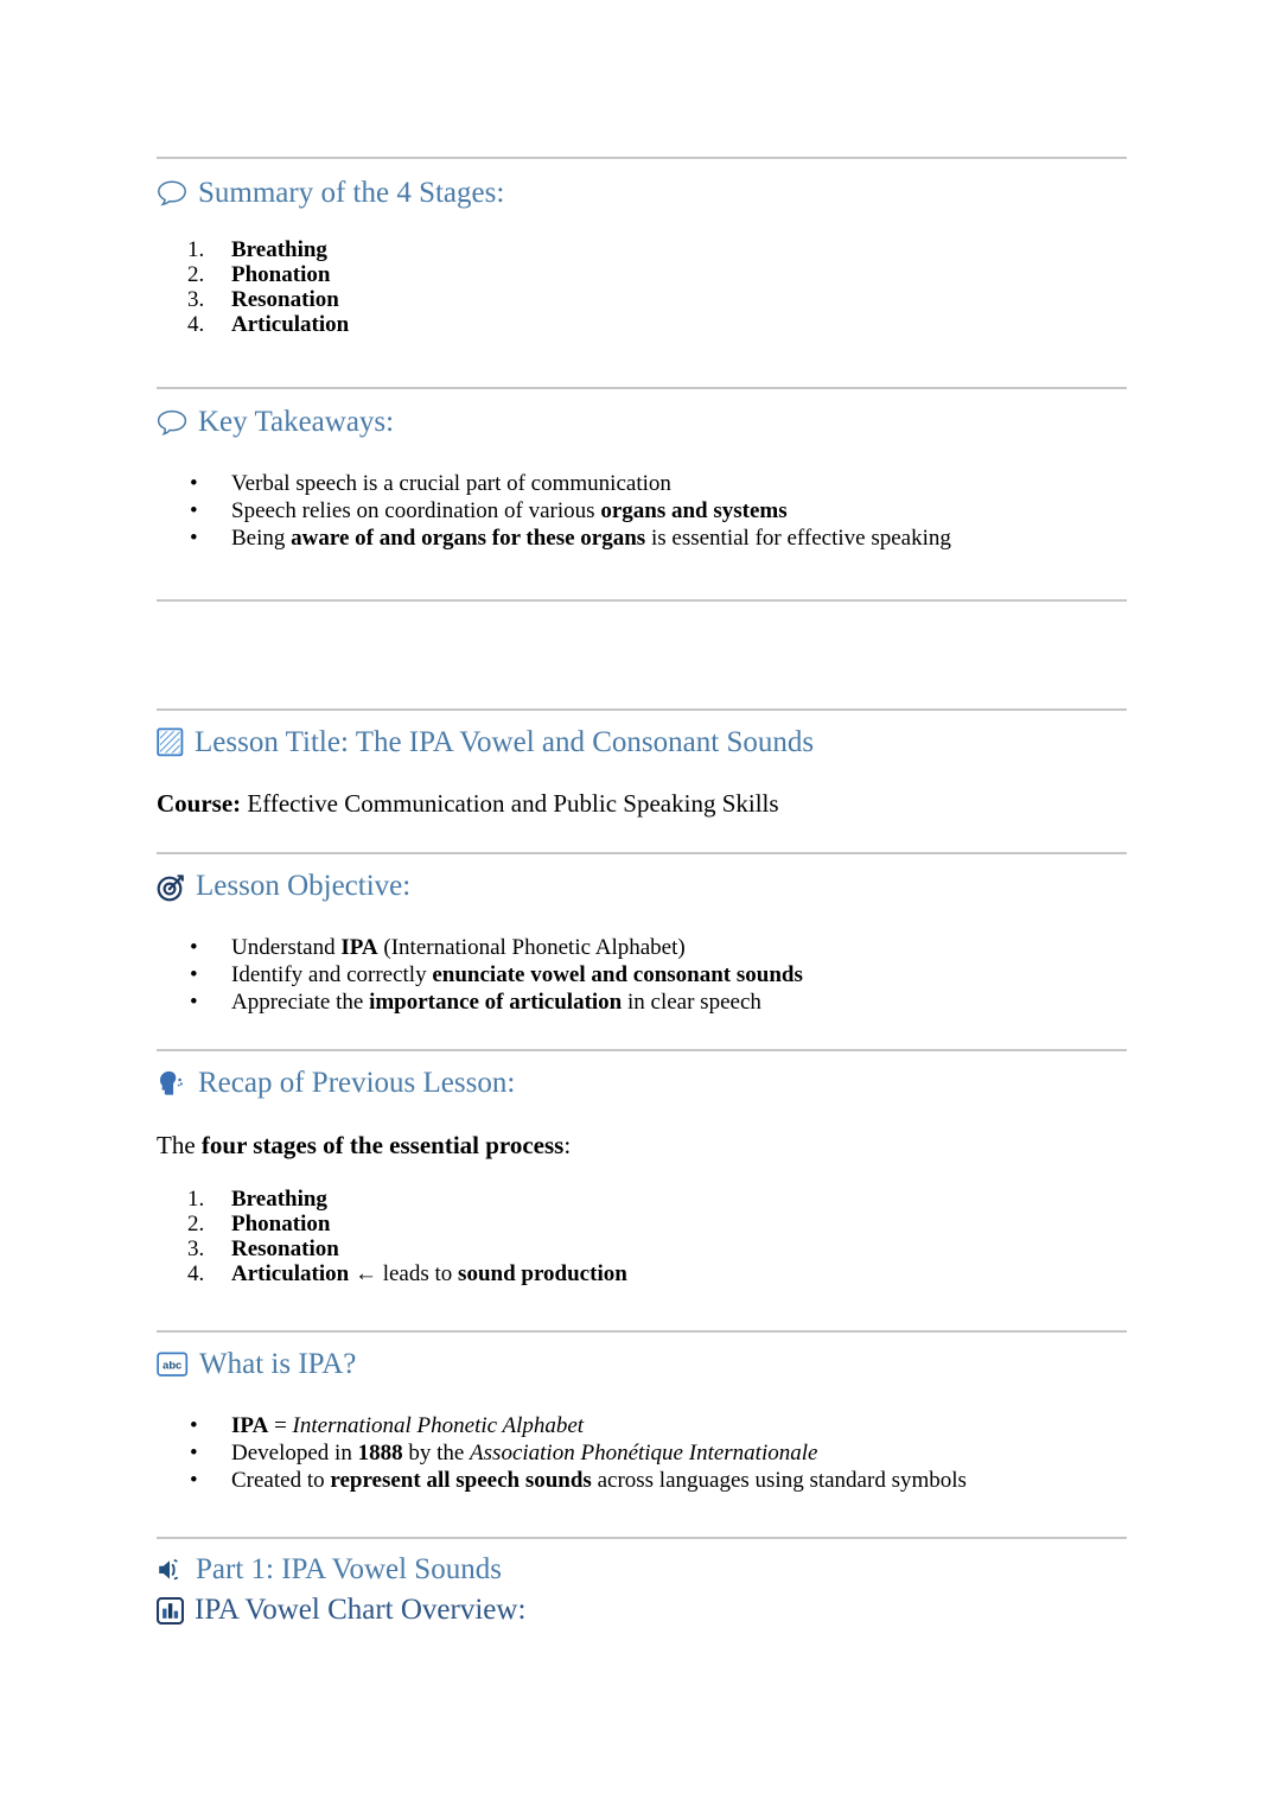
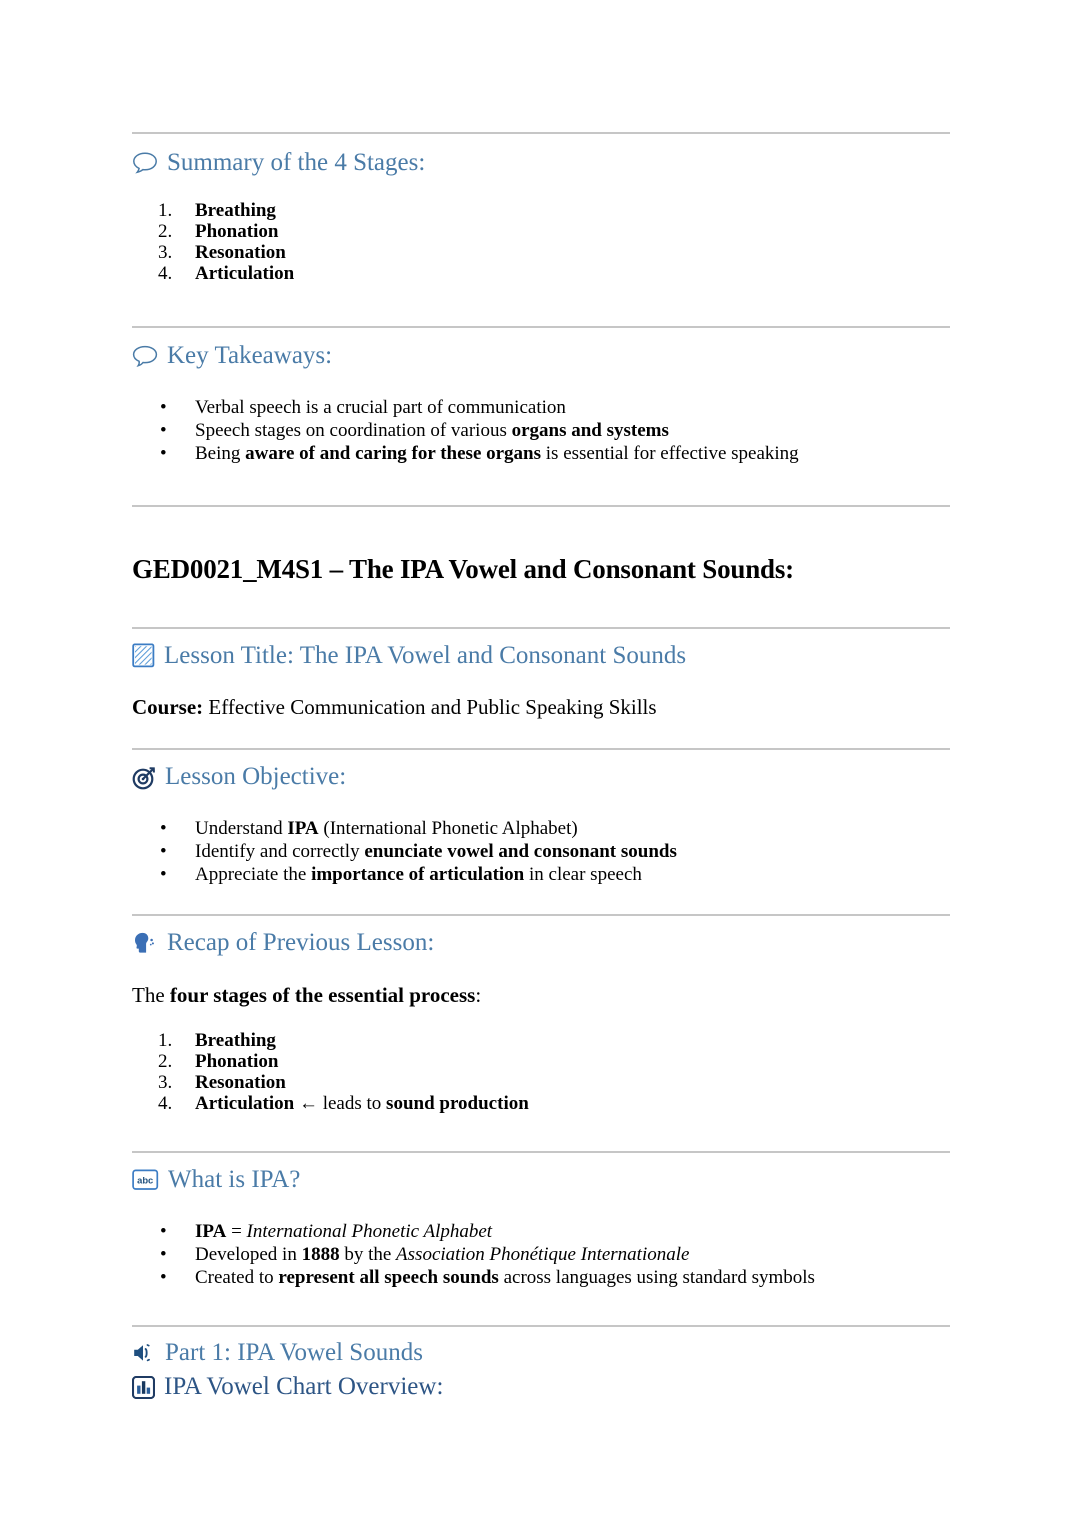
  Summary of the 4 Stages:
  1.
  Breathing
  2.
  Phonation
  3.
  Resonation
  4.
  Articulation
  Key Takeaways:
  •
  Verbal speech is a crucial part of communication
  •
- Speech relies on coordination of various organs and systems
+ Speech stages on coordination of various organs and systems
  •
- Being aware of and organs for these organs is essential for effective speaking
+ Being aware of and caring for these organs is essential for effective speaking
+ GED0021_M4S1 – The IPA Vowel and Consonant Sounds:
  Lesson Title: The IPA Vowel and Consonant Sounds
  Course: Effective Communication and Public Speaking Skills
  Lesson Objective:
  •
  Understand IPA (International Phonetic Alphabet)
  •
  Identify and correctly enunciate vowel and consonant sounds
  •
  Appreciate the importance of articulation in clear speech
  Recap of Previous Lesson:
  The four stages of the essential process:
  1.
  Breathing
  2.
  Phonation
  3.
  Resonation
  4.
  Articulation ← leads to sound production
  abc
  What is IPA?
  •
  IPA = International Phonetic Alphabet
  •
  Developed in 1888 by the Association Phonétique Internationale
  •
  Created to represent all speech sounds across languages using standard symbols
  Part 1: IPA Vowel Sounds
  IPA Vowel Chart Overview:
